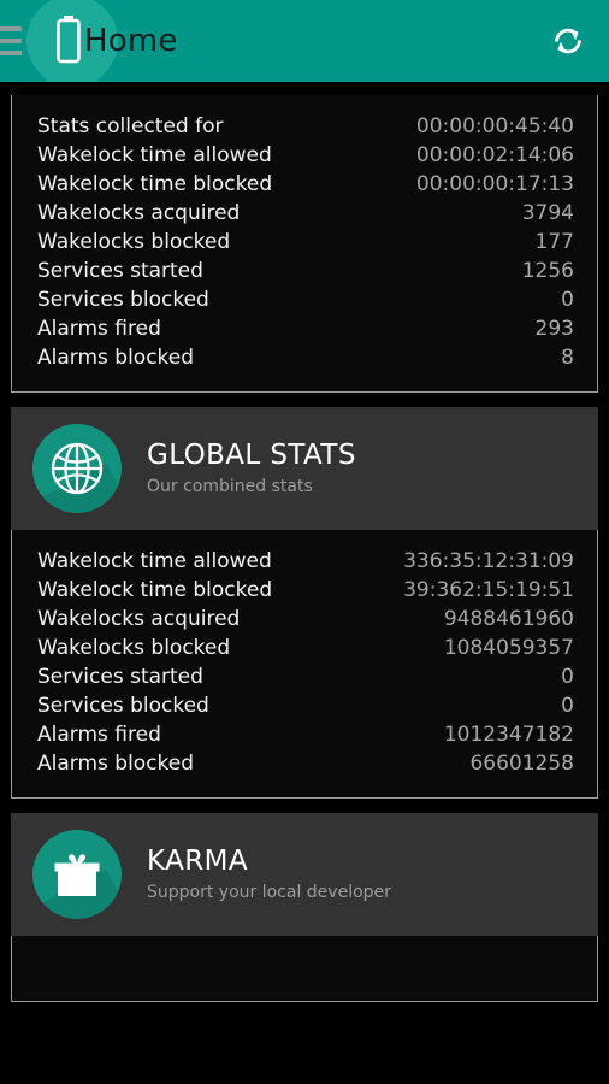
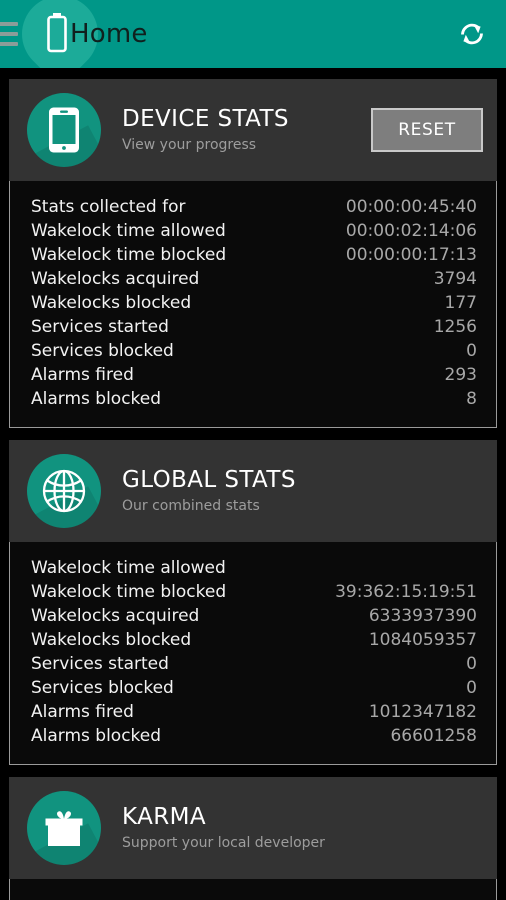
  Home
+ DEVICE STATS
+ View your progress
+ RESET
  Stats collected for
  00:00:00:45:40
  Wakelock time allowed
  00:00:02:14:06
  Wakelock time blocked
  00:00:00:17:13
  Wakelocks acquired
  3794
  Wakelocks blocked
  177
  Services started
  1256
  Services blocked
  0
  Alarms fired
  293
  Alarms blocked
  8
  GLOBAL STATS
  Our combined stats
  Wakelock time allowed
- 336:35:12:31:09
  Wakelock time blocked
  39:362:15:19:51
  Wakelocks acquired
- 9488461960
+ 6333937390
  Wakelocks blocked
  1084059357
  Services started
  0
  Services blocked
  0
  Alarms fired
  1012347182
  Alarms blocked
  66601258
  KARMA
  Support your local developer
